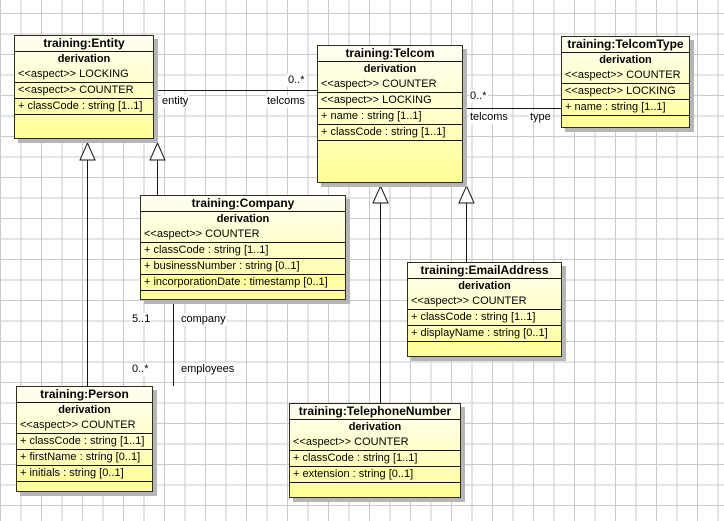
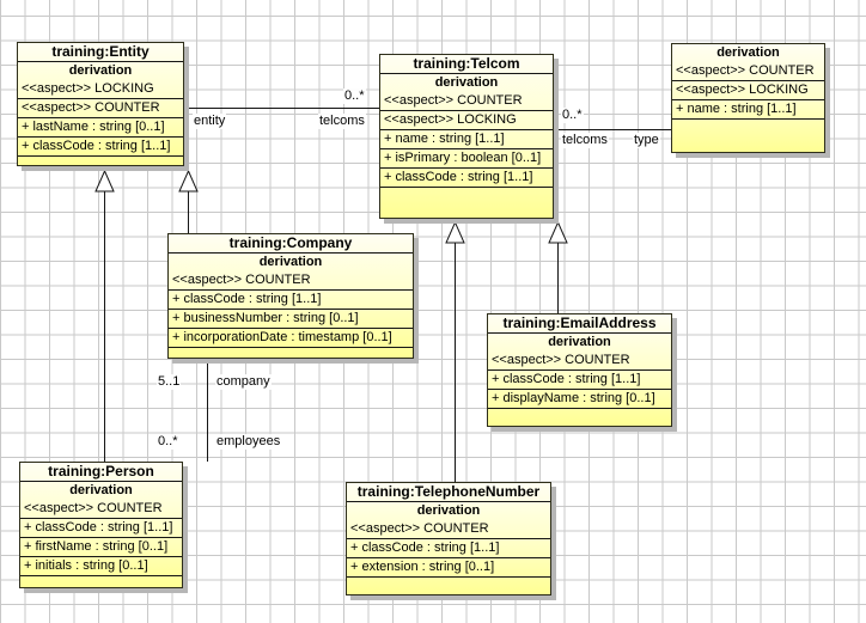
  0..*
  entity
  telcoms
  0..*
  telcoms
  type
  5..1
  company
  0..*
  employees
  training:Entity
  derivation
  <<aspect>> LOCKING
  <<aspect>> COUNTER
+ + lastName : string [0..1]
  + classCode : string [1..1]
  training:Telcom
  derivation
  <<aspect>> COUNTER
  <<aspect>> LOCKING
  + name : string [1..1]
+ + isPrimary : boolean [0..1]
  + classCode : string [1..1]
- training:TelcomType
  derivation
  <<aspect>> COUNTER
  <<aspect>> LOCKING
  + name : string [1..1]
  training:Company
  derivation
  <<aspect>> COUNTER
  + classCode : string [1..1]
  + businessNumber : string [0..1]
  + incorporationDate : timestamp [0..1]
  training:EmailAddress
  derivation
  <<aspect>> COUNTER
  + classCode : string [1..1]
  + displayName : string [0..1]
  training:Person
  derivation
  <<aspect>> COUNTER
  + classCode : string [1..1]
  + firstName : string [0..1]
  + initials : string [0..1]
  training:TelephoneNumber
  derivation
  <<aspect>> COUNTER
  + classCode : string [1..1]
  + extension : string [0..1]
